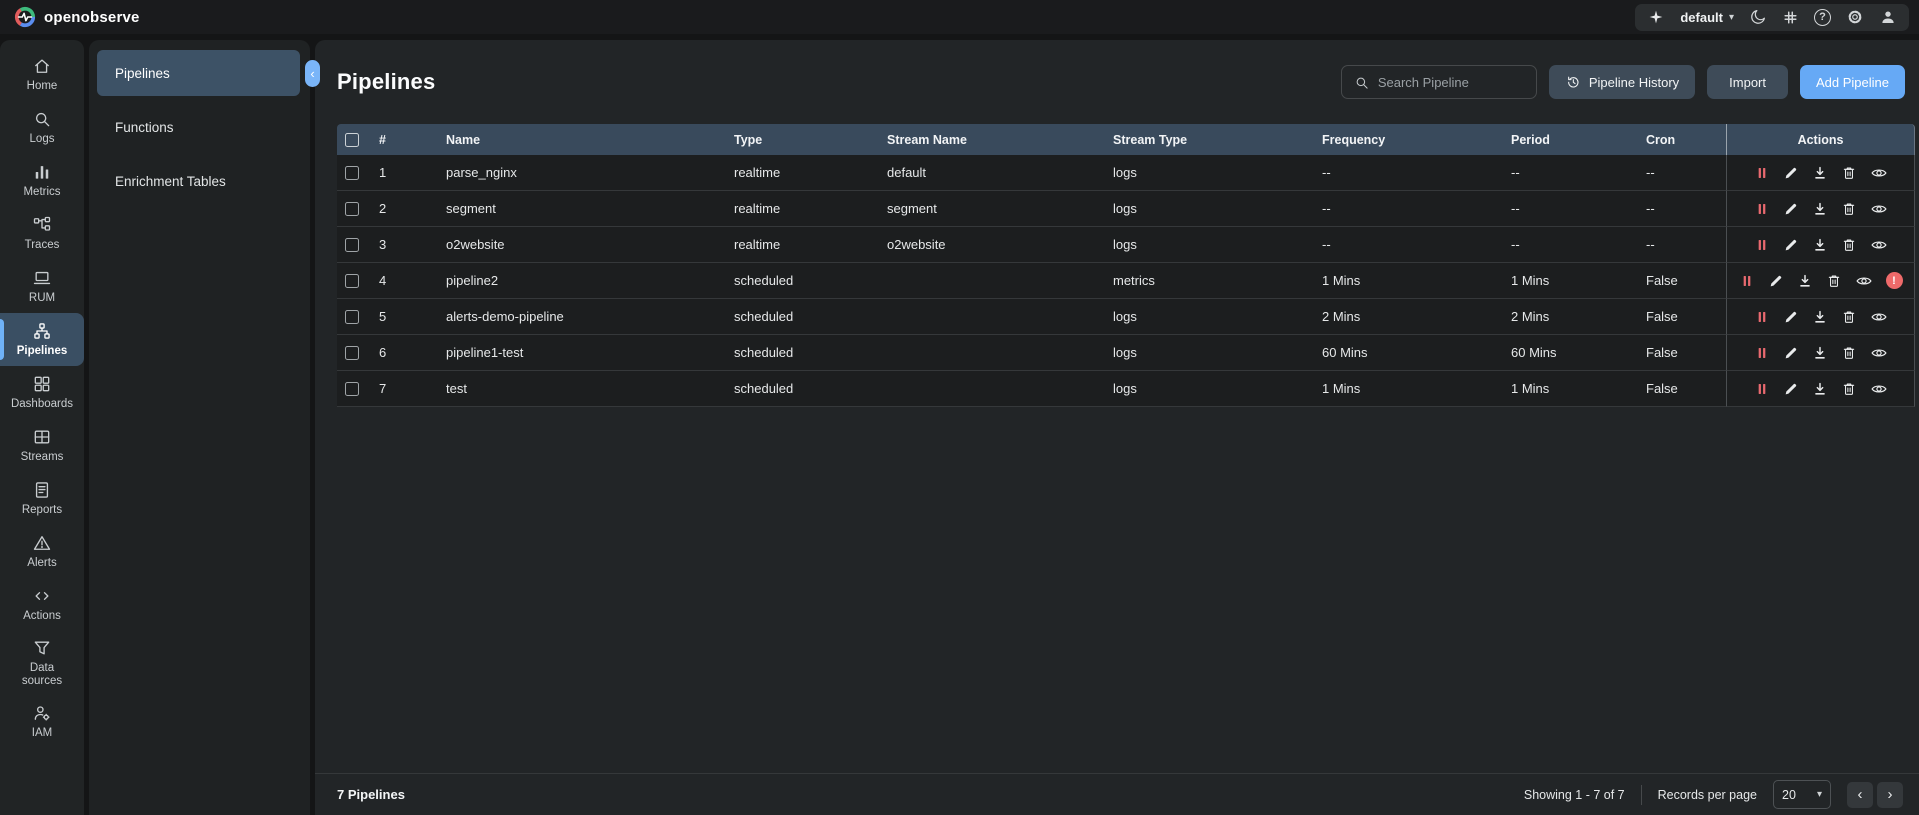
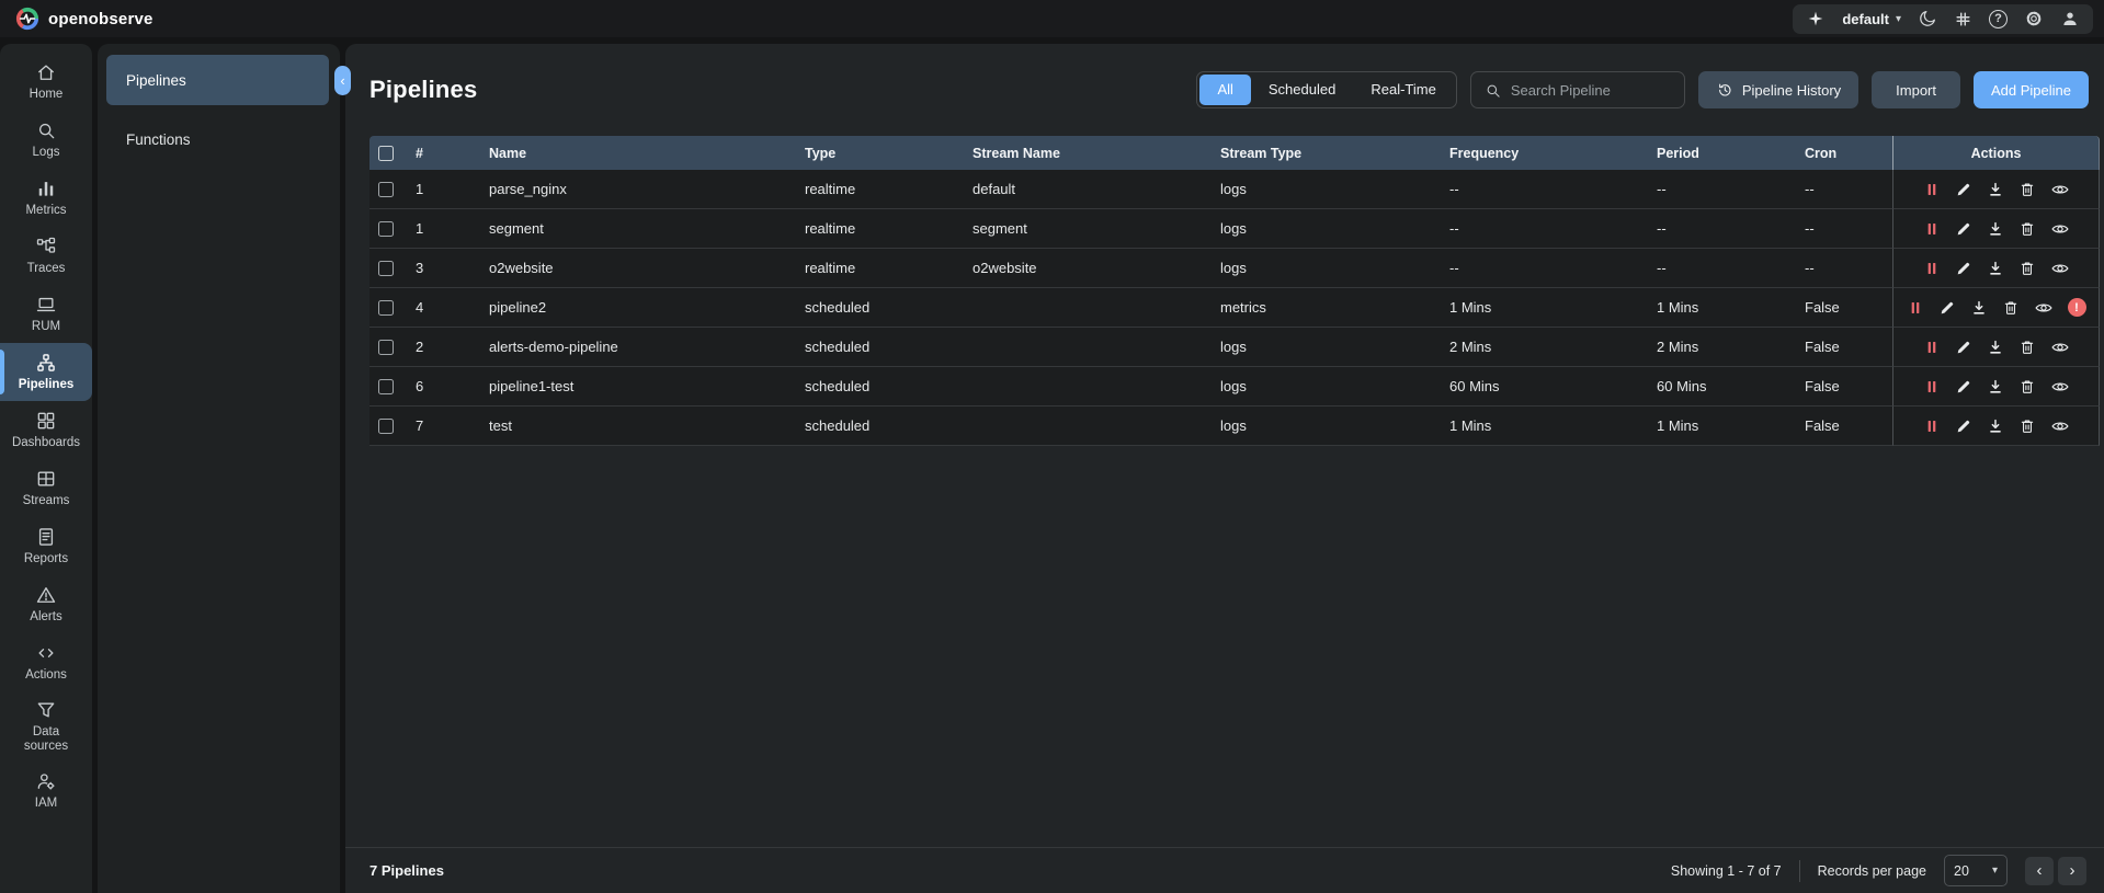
  openobserve
  default
  ▾
  ?
  Home
  Logs
  Metrics
  Traces
  RUM
  Pipelines
  Dashboards
  Streams
  Reports
  Alerts
  Actions
  Data sources
  IAM
  Pipelines
  Functions
- Enrichment Tables
  ‹
  Pipelines
+ All
+ Scheduled
+ Real-Time
  Search Pipeline
  Pipeline History
  Import
  Add Pipeline
  	#	Name	Type	Stream Name	Stream Type	Frequency	Period	Cron	Actions
  	1	parse_nginx	realtime	default	logs	--	--	--
- 	2	segment	realtime	segment	logs	--	--	--
+ 	1	segment	realtime	segment	logs	--	--	--
  	3	o2website	realtime	o2website	logs	--	--	--
  	4	pipeline2	scheduled		metrics	1 Mins	1 Mins	False	!
- 	5	alerts-demo-pipeline	scheduled		logs	2 Mins	2 Mins	False
+ 	2	alerts-demo-pipeline	scheduled		logs	2 Mins	2 Mins	False
  	6	pipeline1-test	scheduled		logs	60 Mins	60 Mins	False
  	7	test	scheduled		logs	1 Mins	1 Mins	False
  7 Pipelines
  Showing 1 - 7 of 7
  Records per page
  20
  ▾
  ‹
  ›
